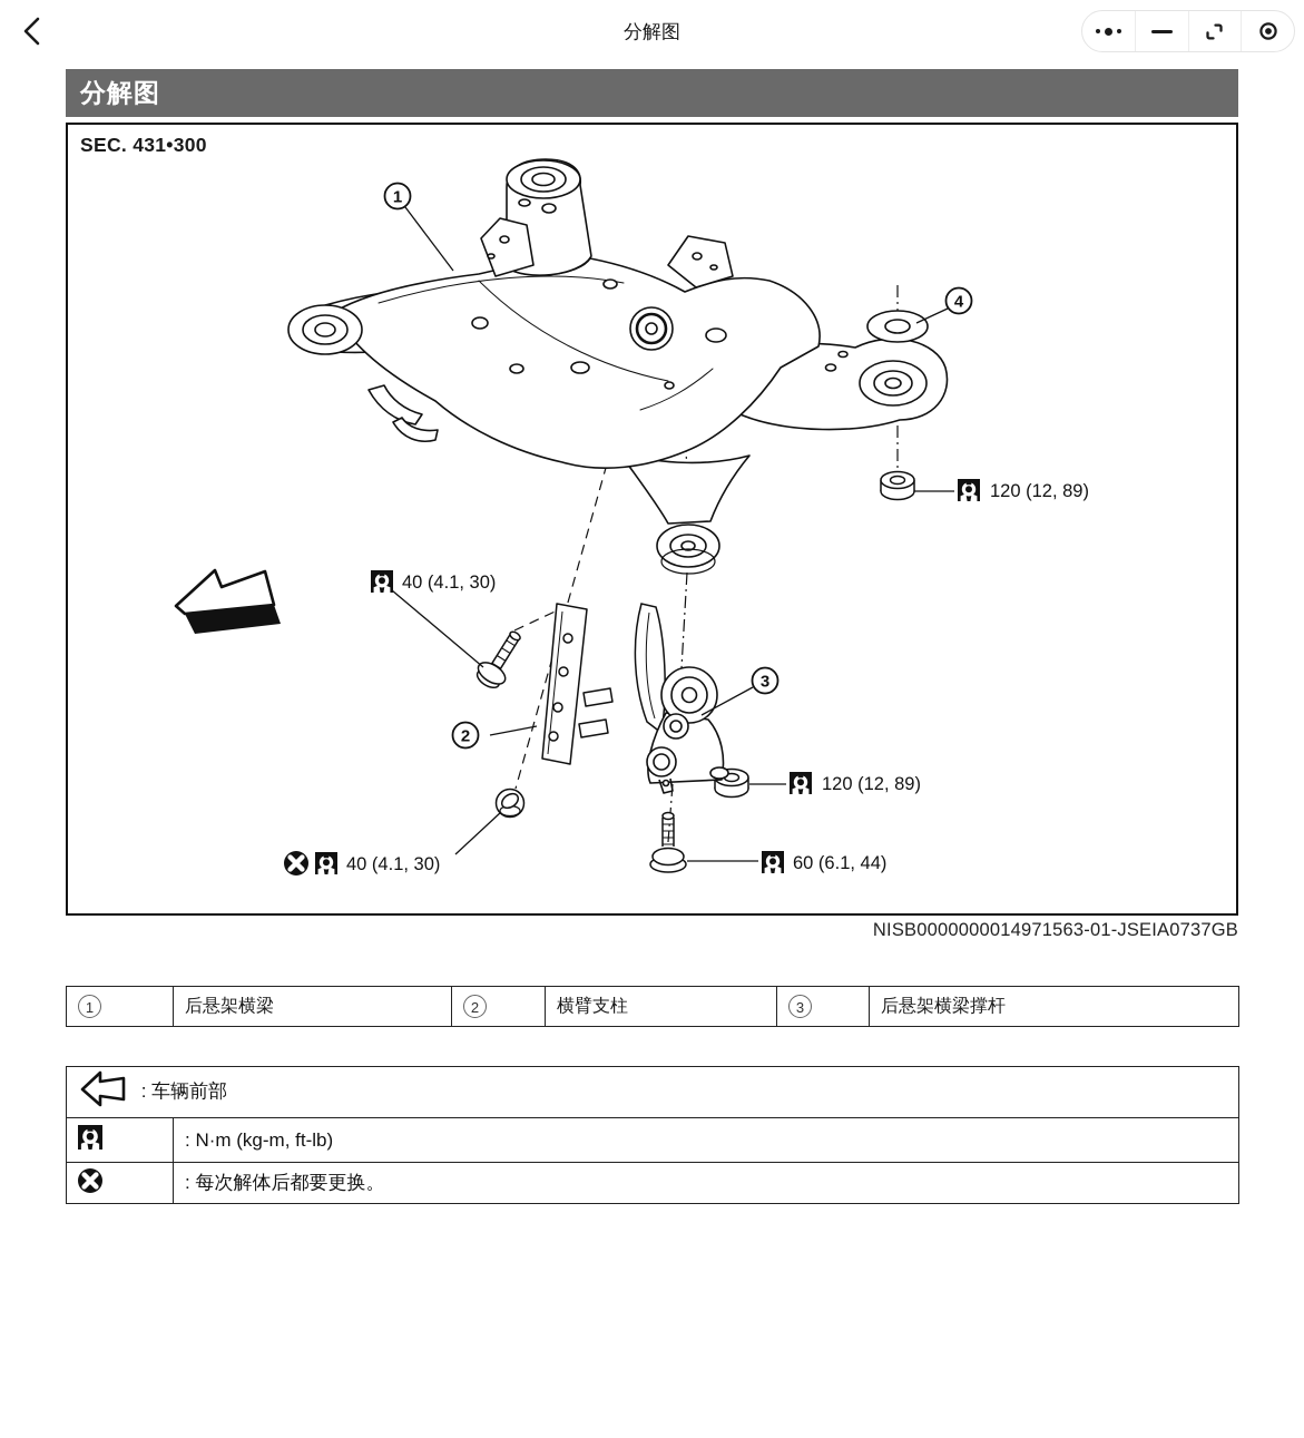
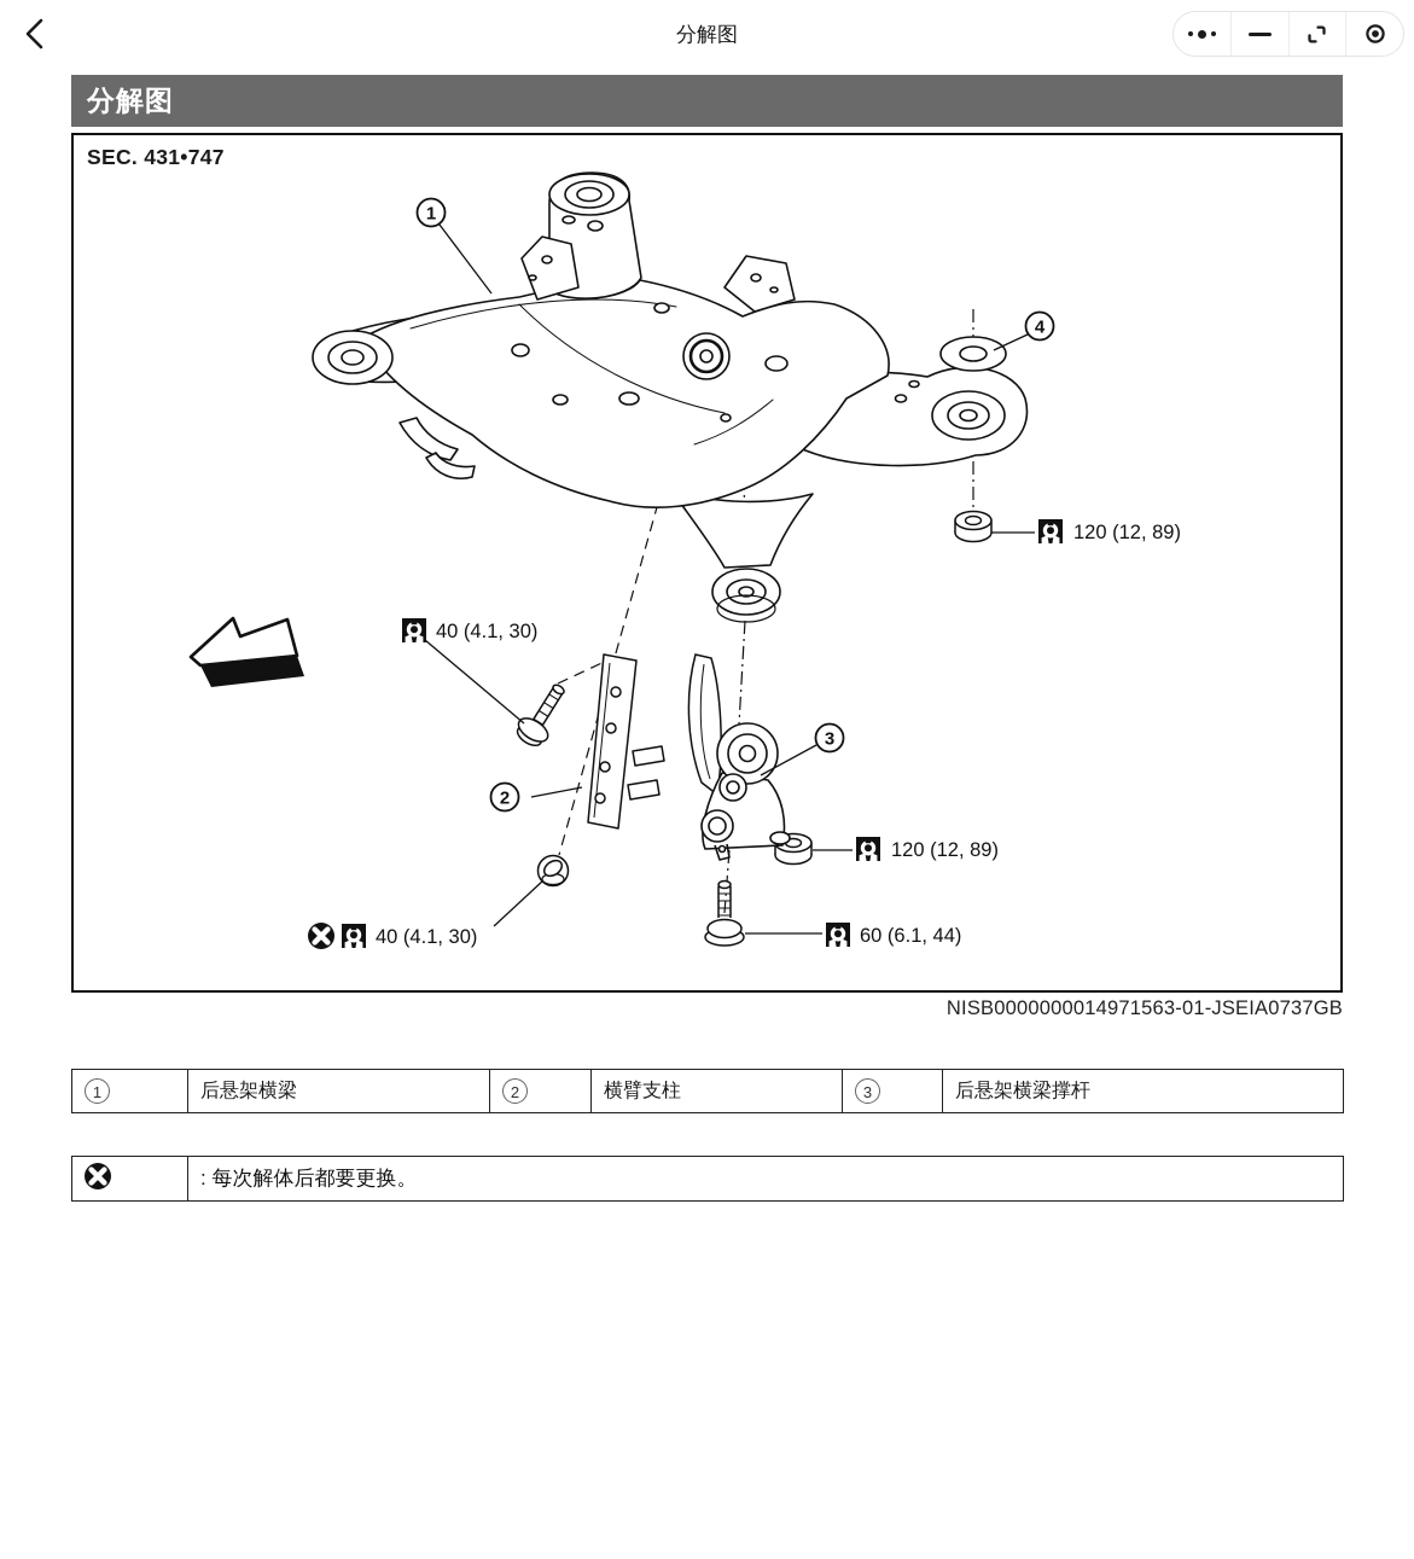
  分解图
  分解图
- SEC. 431•300
+ SEC. 431•747
  1
  2
  3
  4
  120 (12, 89)
  40 (4.1, 30)
  40 (4.1, 30)
  120 (12, 89)
  60 (6.1, 44)
  NISB0000000014971563-01-JSEIA0737GB
  1	后悬架横梁	2	横臂支柱	3	后悬架横梁撑杆
- : 车辆前部
- 	: N·m (kg-m, ft-lb)
  	: 每次解体后都要更换。
